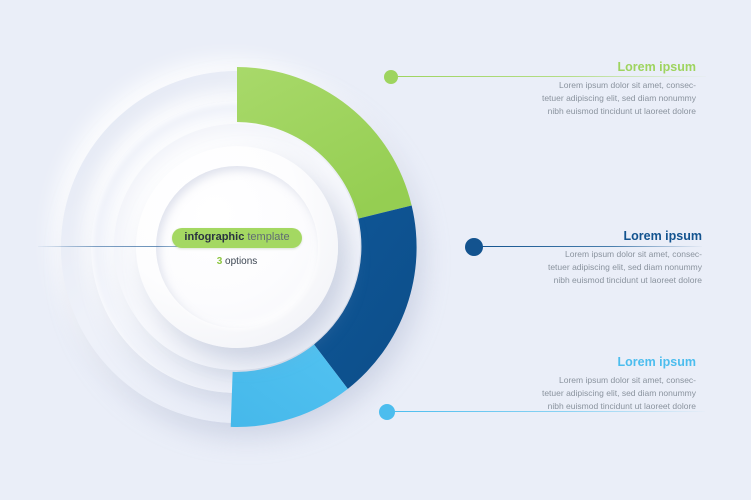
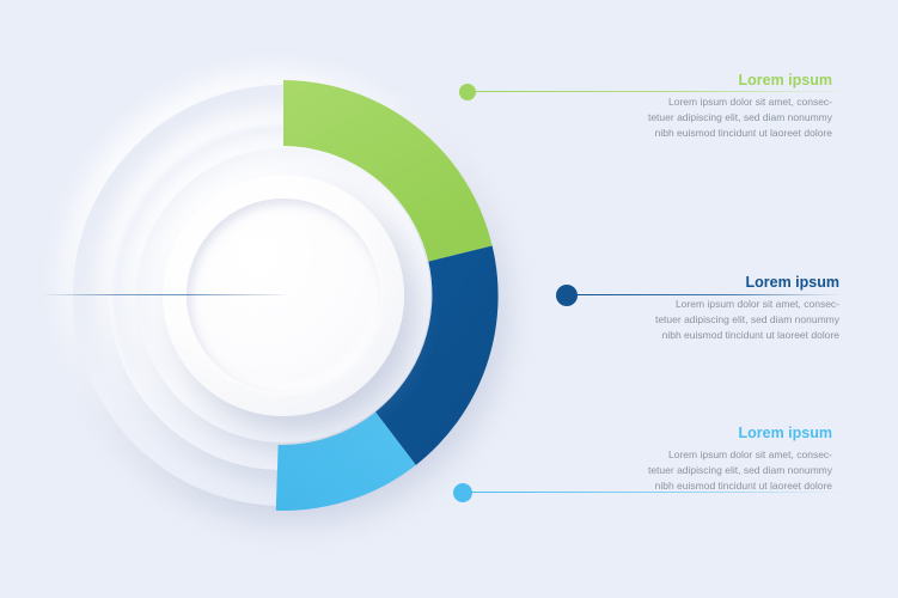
- infographic template
- 3 options
  Lorem ipsum
  Lorem ipsum dolor sit amet, consec-
  tetuer adipiscing elit, sed diam nonummy
  nibh euismod tincidunt ut laoreet dolore
  Lorem ipsum
  Lorem ipsum dolor sit amet, consec-
  tetuer adipiscing elit, sed diam nonummy
  nibh euismod tincidunt ut laoreet dolore
  Lorem ipsum
  Lorem ipsum dolor sit amet, consec-
  tetuer adipiscing elit, sed diam nonummy
  nibh euismod tincidunt ut laoreet dolore
